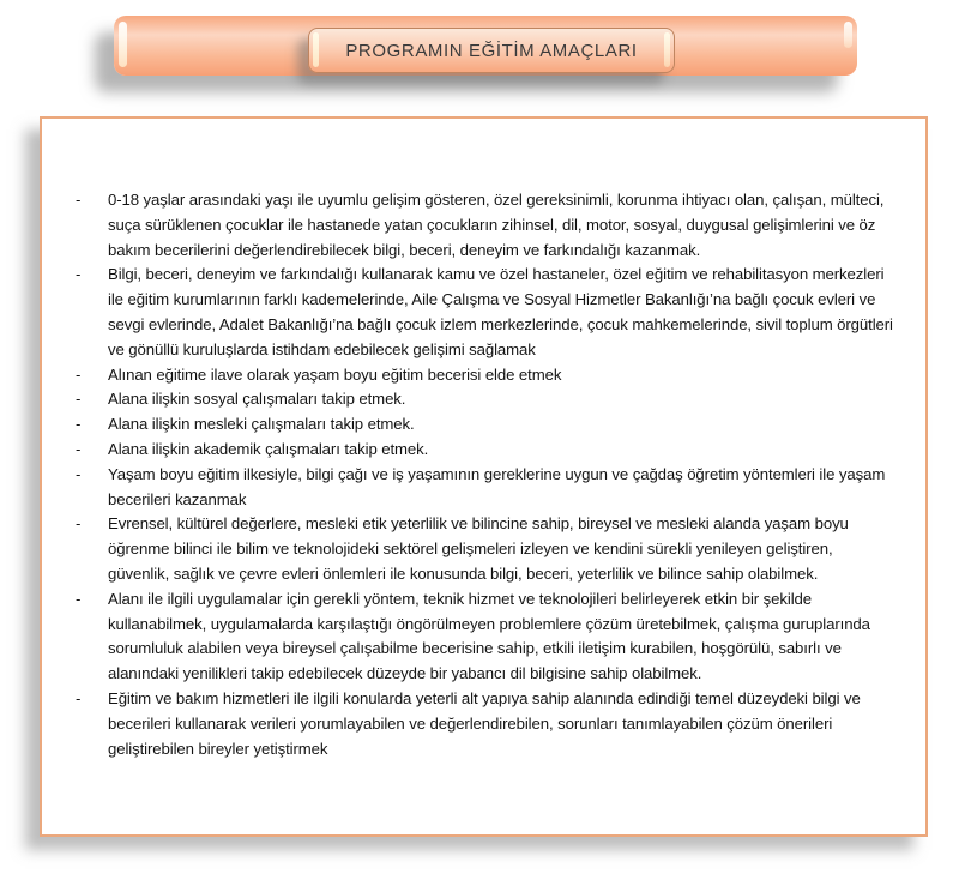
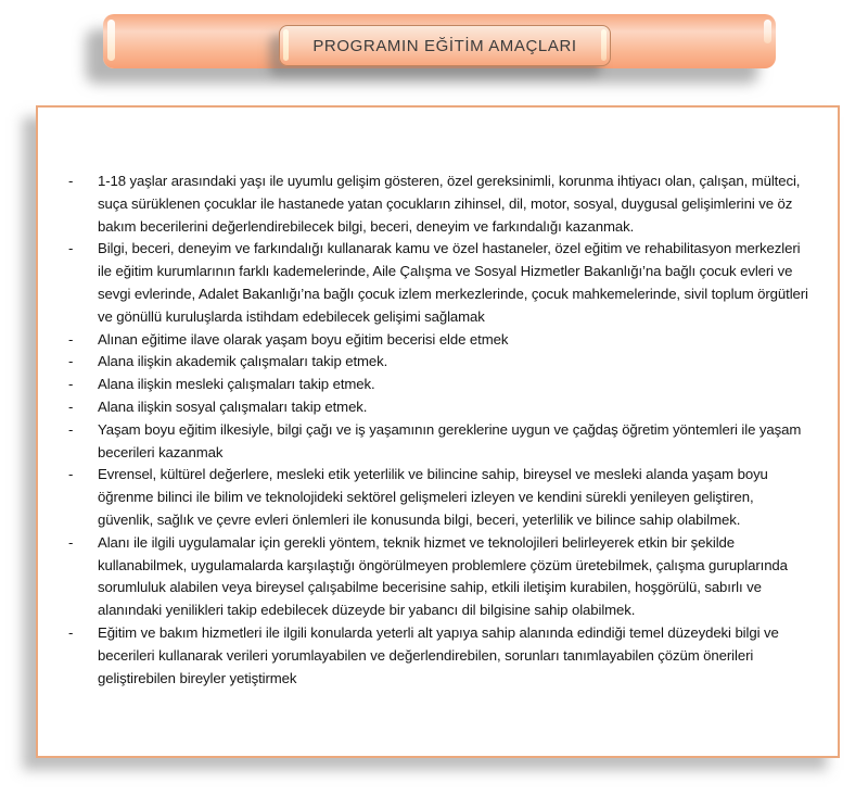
  PROGRAMIN EĞİTİM AMAÇLARI
  -
- 0-18 yaşlar arasındaki yaşı ile uyumlu gelişim gösteren, özel gereksinimli, korunma ihtiyacı olan, çalışan, mülteci, suça sürüklenen çocuklar ile hastanede yatan çocukların zihinsel, dil, motor, sosyal, duygusal gelişimlerini ve öz bakım becerilerini değerlendirebilecek bilgi, beceri, deneyim ve farkındalığı kazanmak.
+ 1-18 yaşlar arasındaki yaşı ile uyumlu gelişim gösteren, özel gereksinimli, korunma ihtiyacı olan, çalışan, mülteci, suça sürüklenen çocuklar ile hastanede yatan çocukların zihinsel, dil, motor, sosyal, duygusal gelişimlerini ve öz bakım becerilerini değerlendirebilecek bilgi, beceri, deneyim ve farkındalığı kazanmak.
  -
  Bilgi, beceri, deneyim ve farkındalığı kullanarak kamu ve özel hastaneler, özel eğitim ve rehabilitasyon merkezleri ile eğitim kurumlarının farklı kademelerinde, Aile Çalışma ve Sosyal Hizmetler Bakanlığı’na bağlı çocuk evleri ve sevgi evlerinde, Adalet Bakanlığı’na bağlı çocuk izlem merkezlerinde, çocuk mahkemelerinde, sivil toplum örgütleri ve gönüllü kuruluşlarda istihdam edebilecek gelişimi sağlamak
  -
  Alınan eğitime ilave olarak yaşam boyu eğitim becerisi elde etmek
  -
- Alana ilişkin sosyal çalışmaları takip etmek.
+ Alana ilişkin akademik çalışmaları takip etmek.
  -
  Alana ilişkin mesleki çalışmaları takip etmek.
  -
- Alana ilişkin akademik çalışmaları takip etmek.
+ Alana ilişkin sosyal çalışmaları takip etmek.
  -
  Yaşam boyu eğitim ilkesiyle, bilgi çağı ve iş yaşamının gereklerine uygun ve çağdaş öğretim yöntemleri ile yaşam becerileri kazanmak
  -
  Evrensel, kültürel değerlere, mesleki etik yeterlilik ve bilincine sahip, bireysel ve mesleki alanda yaşam boyu öğrenme bilinci ile bilim ve teknolojideki sektörel gelişmeleri izleyen ve kendini sürekli yenileyen geliştiren, güvenlik, sağlık ve çevre evleri önlemleri ile konusunda bilgi, beceri, yeterlilik ve bilince sahip olabilmek.
  -
  Alanı ile ilgili uygulamalar için gerekli yöntem, teknik hizmet ve teknolojileri belirleyerek etkin bir şekilde kullanabilmek, uygulamalarda karşılaştığı öngörülmeyen problemlere çözüm üretebilmek, çalışma guruplarında sorumluluk alabilen veya bireysel çalışabilme becerisine sahip, etkili iletişim kurabilen, hoşgörülü, sabırlı ve alanındaki yenilikleri takip edebilecek düzeyde bir yabancı dil bilgisine sahip olabilmek.
  -
  Eğitim ve bakım hizmetleri ile ilgili konularda yeterli alt yapıya sahip alanında edindiği temel düzeydeki bilgi ve becerileri kullanarak verileri yorumlayabilen ve değerlendirebilen, sorunları tanımlayabilen çözüm önerileri geliştirebilen bireyler yetiştirmek
